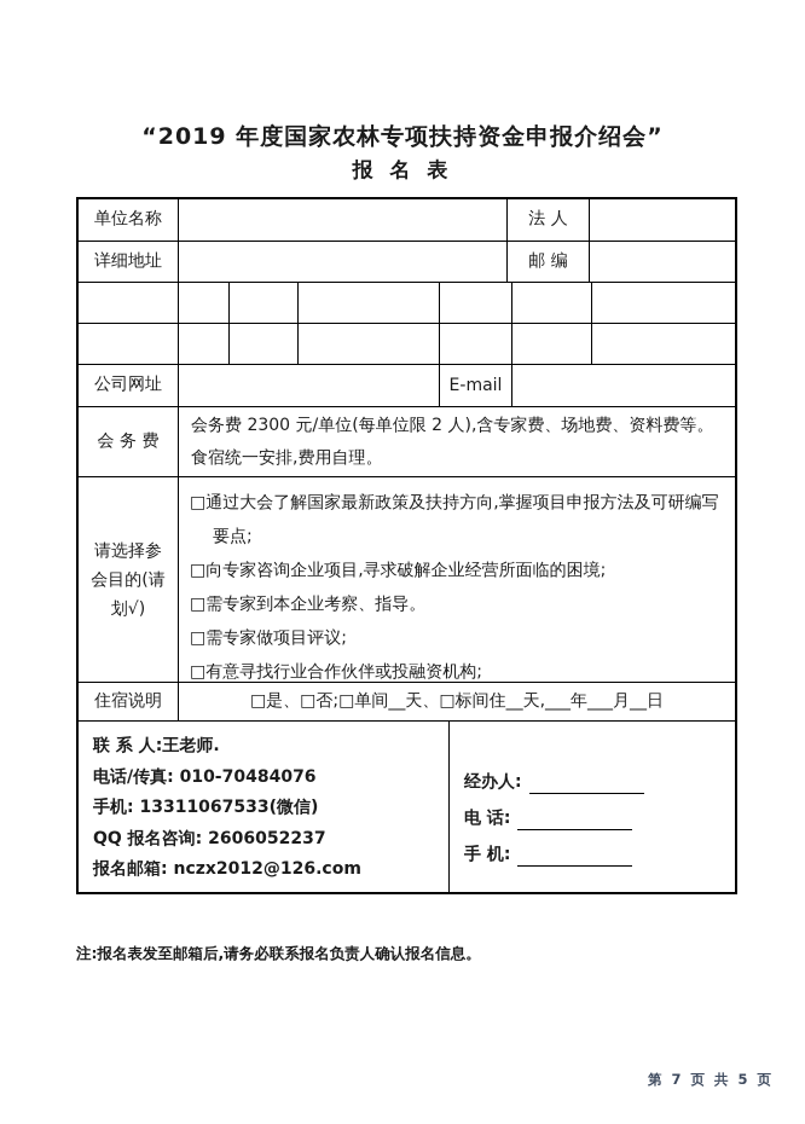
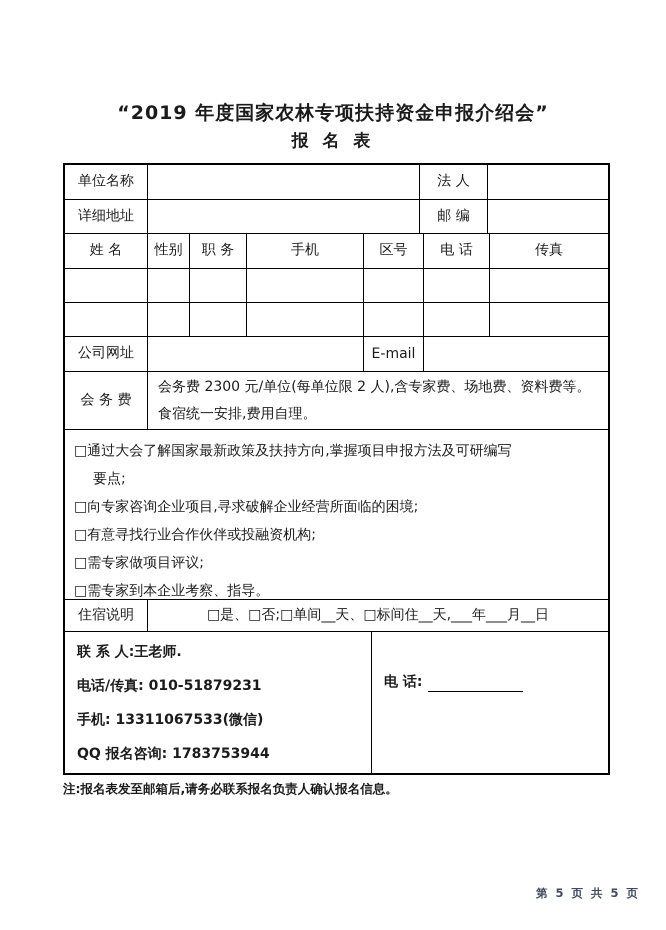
  “2019 年度国家农林专项扶持资金申报介绍会”
  报 名 表
  单位名称
  法 人
  详细地址
  邮 编
+ 姓 名
+ 性别
+ 职 务
+ 手机
+ 区号
+ 电 话
+ 传真
  公司网址
  E-mail
  会 务 费
  会务费 2300 元/单位(每单位限 2 人),含专家费、场地费、资料费等。食宿统一安排,费用自理。
- 请选择参
- 会目的(请
- 划√)
  □通过大会了解国家最新政策及扶持方向,掌握项目申报方法及可研编写要点;
  □向专家咨询企业项目,寻求破解企业经营所面临的困境;
- □需专家到本企业考察、指导。
+ □有意寻找行业合作伙伴或投融资机构;
  □需专家做项目评议;
- □有意寻找行业合作伙伴或投融资机构;
+ □需专家到本企业考察、指导。
  住宿说明
  □是、□否;□单间__天、□标间住__天,___年___月__日
  联 系 人:王老师.
- 电话/传真: 010-70484076
+ 电话/传真: 010-51879231
  手机: 13311067533(微信)
- QQ 报名咨询: 2606052237
+ QQ 报名咨询: 1783753944
- 报名邮箱: nczx2012@126.com
- 经办人:
  电 话:
- 手 机:
  注:报名表发至邮箱后,请务必联系报名负责人确认报名信息。
- 第 7 页 共 5 页
+ 第 5 页 共 5 页
